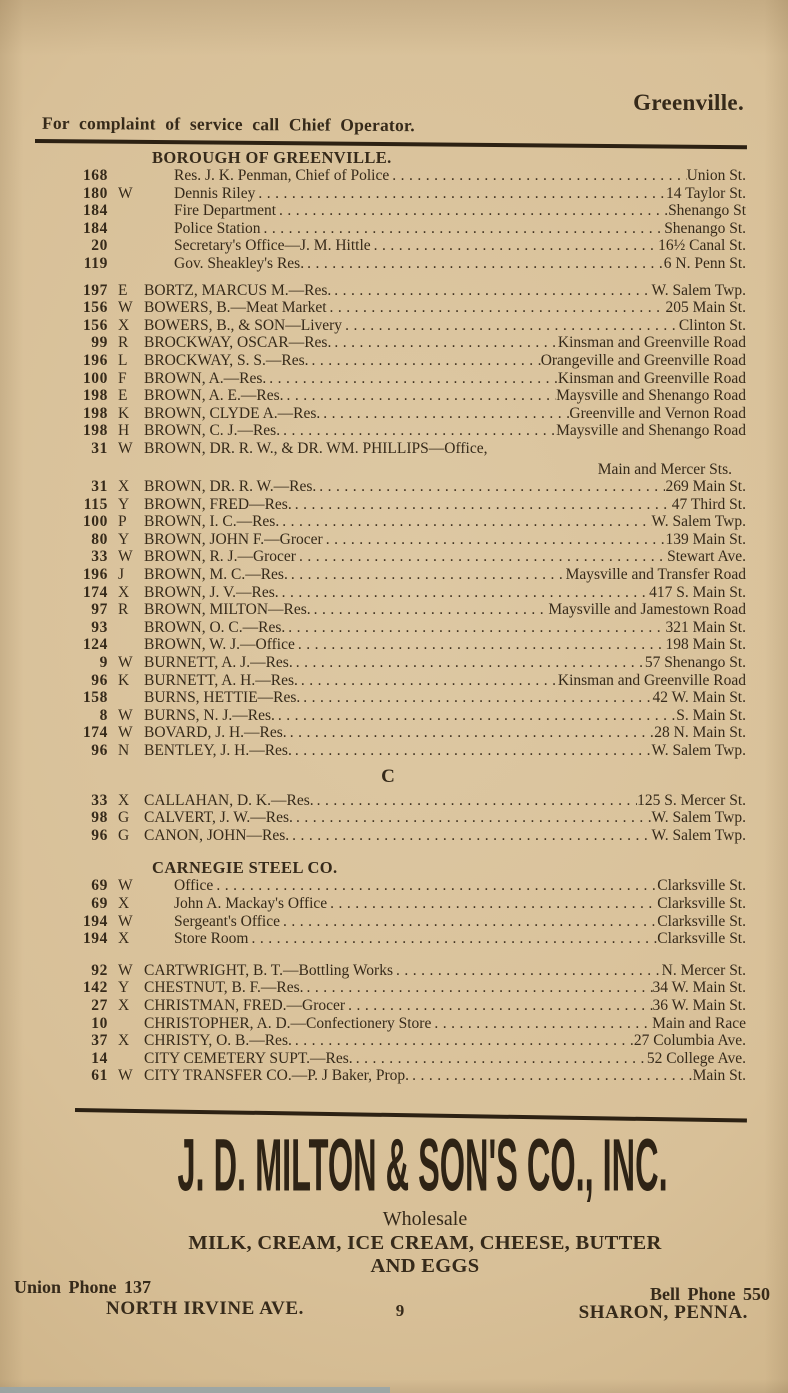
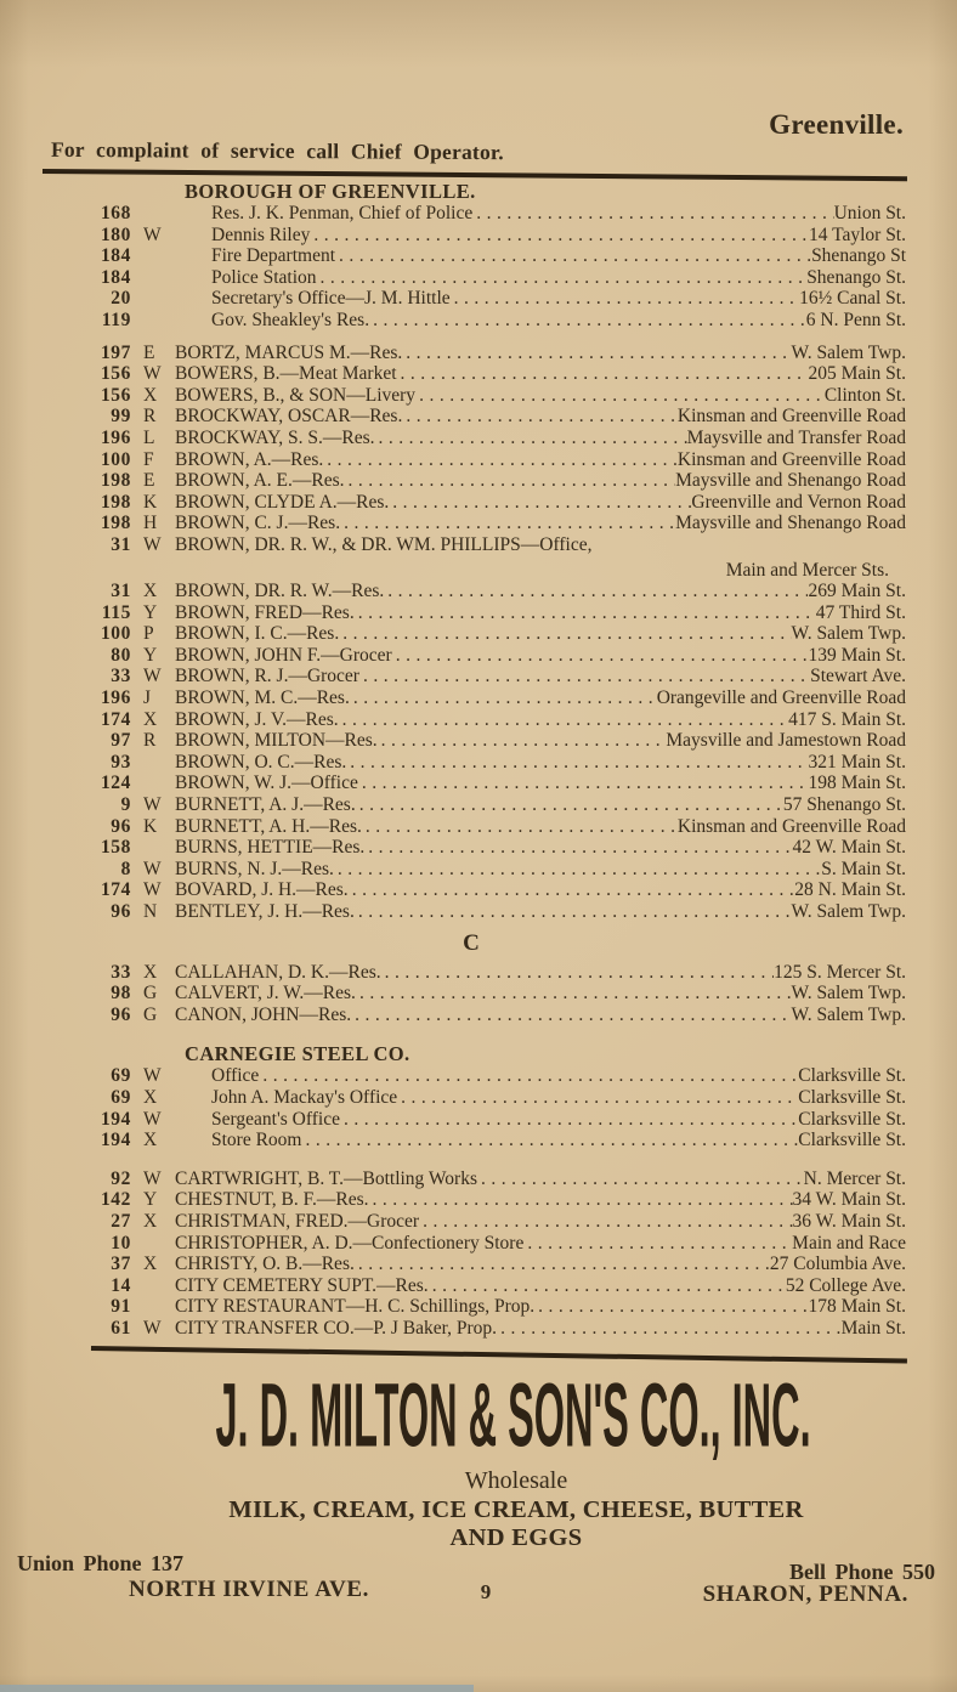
  Greenville.
  For complaint of service call Chief Operator.
  BOROUGH OF GREENVILLE.
  168
  Res. J. K. Penman, Chief of Police
  Union St.
  180
  W
  Dennis Riley
  14 Taylor St.
  184
  Fire Department
  Shenango St
  184
  Police Station
  Shenango St.
  20
  Secretary's Office—J. M. Hittle
  16½ Canal St.
  119
  Gov. Sheakley's Res.
  6 N. Penn St.
  197
  E
  BORTZ, MARCUS M.—Res.
  W. Salem Twp.
  156
  W
  BOWERS, B.—Meat Market
  205 Main St.
  156
  X
  BOWERS, B., & SON—Livery
  Clinton St.
  99
  R
  BROCKWAY, OSCAR—Res.
  Kinsman and Greenville Road
  196
  L
  BROCKWAY, S. S.—Res.
- Orangeville and Greenville Road
+ Maysville and Transfer Road
  100
  F
  BROWN, A.—Res.
  Kinsman and Greenville Road
  198
  E
  BROWN, A. E.—Res.
  Maysville and Shenango Road
  198
  K
  BROWN, CLYDE A.—Res.
  Greenville and Vernon Road
  198
  H
  BROWN, C. J.—Res.
  Maysville and Shenango Road
  31
  W
  BROWN, DR. R. W., & DR. WM. PHILLIPS—Office,
  Main and Mercer Sts.
  31
  X
  BROWN, DR. R. W.—Res.
  269 Main St.
  115
  Y
  BROWN, FRED—Res.
  47 Third St.
  100
  P
  BROWN, I. C.—Res.
  W. Salem Twp.
  80
  Y
  BROWN, JOHN F.—Grocer
  139 Main St.
  33
  W
  BROWN, R. J.—Grocer
  Stewart Ave.
  196
  J
  BROWN, M. C.—Res.
- Maysville and Transfer Road
+ Orangeville and Greenville Road
  174
  X
  BROWN, J. V.—Res.
  417 S. Main St.
  97
  R
  BROWN, MILTON—Res.
  Maysville and Jamestown Road
  93
  BROWN, O. C.—Res.
  321 Main St.
  124
  BROWN, W. J.—Office
  198 Main St.
  9
  W
  BURNETT, A. J.—Res.
  57 Shenango St.
  96
  K
  BURNETT, A. H.—Res.
  Kinsman and Greenville Road
  158
  BURNS, HETTIE—Res.
  42 W. Main St.
  8
  W
  BURNS, N. J.—Res.
  S. Main St.
  174
  W
  BOVARD, J. H.—Res.
  28 N. Main St.
  96
  N
  BENTLEY, J. H.—Res.
  W. Salem Twp.
  C
  33
  X
  CALLAHAN, D. K.—Res.
  125 S. Mercer St.
  98
  G
  CALVERT, J. W.—Res.
  W. Salem Twp.
  96
  G
  CANON, JOHN—Res.
  W. Salem Twp.
  CARNEGIE STEEL CO.
  69
  W
  Office
  Clarksville St.
  69
  X
  John A. Mackay's Office
  Clarksville St.
  194
  W
  Sergeant's Office
  Clarksville St.
  194
  X
  Store Room
  Clarksville St.
  92
  W
  CARTWRIGHT, B. T.—Bottling Works
  N. Mercer St.
  142
  Y
  CHESTNUT, B. F.—Res.
  34 W. Main St.
  27
  X
  CHRISTMAN, FRED.—Grocer
  36 W. Main St.
  10
  CHRISTOPHER, A. D.—Confectionery Store
  Main and Race
  37
  X
  CHRISTY, O. B.—Res.
  27 Columbia Ave.
  14
  CITY CEMETERY SUPT.—Res.
  52 College Ave.
+ 91
+ CITY RESTAURANT—H. C. Schillings, Prop.
+ 178 Main St.
  61
  W
  CITY TRANSFER CO.—P. J Baker, Prop.
  Main St.
  J. D. MILTON & SON'S CO., INC.
  Wholesale
  MILK, CREAM, ICE CREAM, CHEESE, BUTTER
  AND EGGS
  Union Phone 137
  NORTH IRVINE AVE.
  Bell Phone 550
  SHARON, PENNA.
  9
